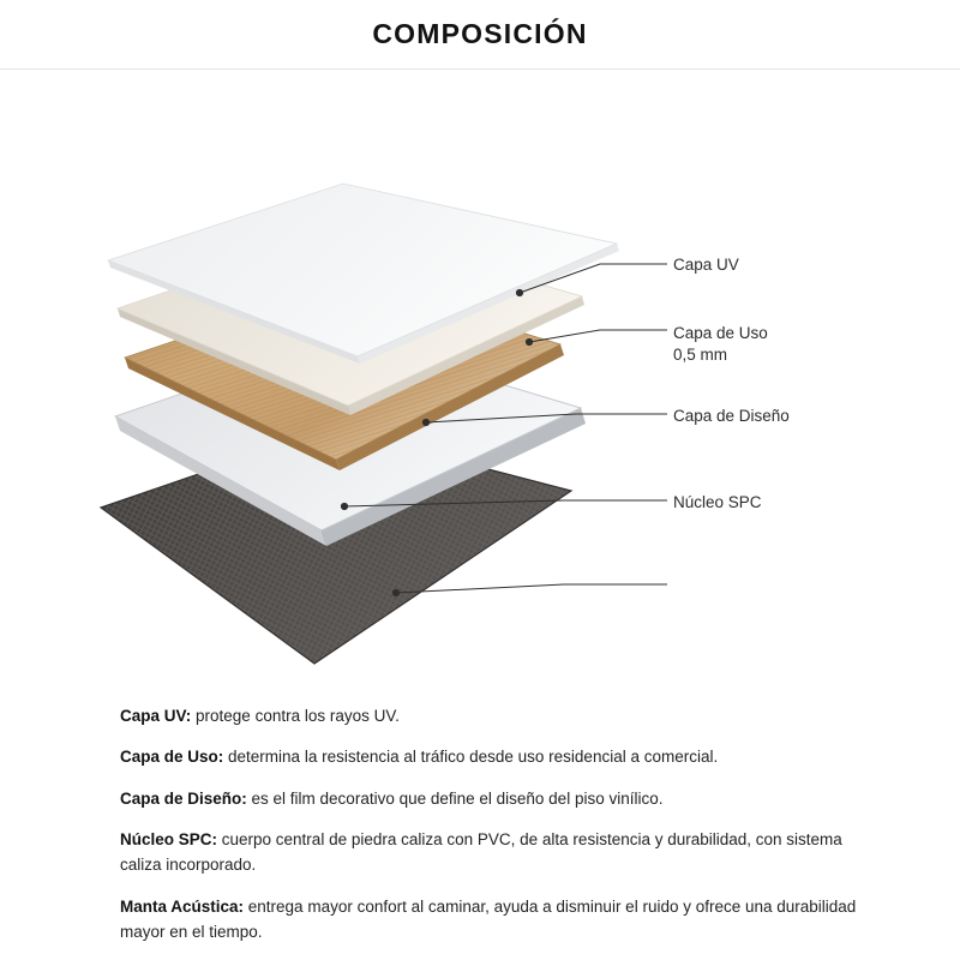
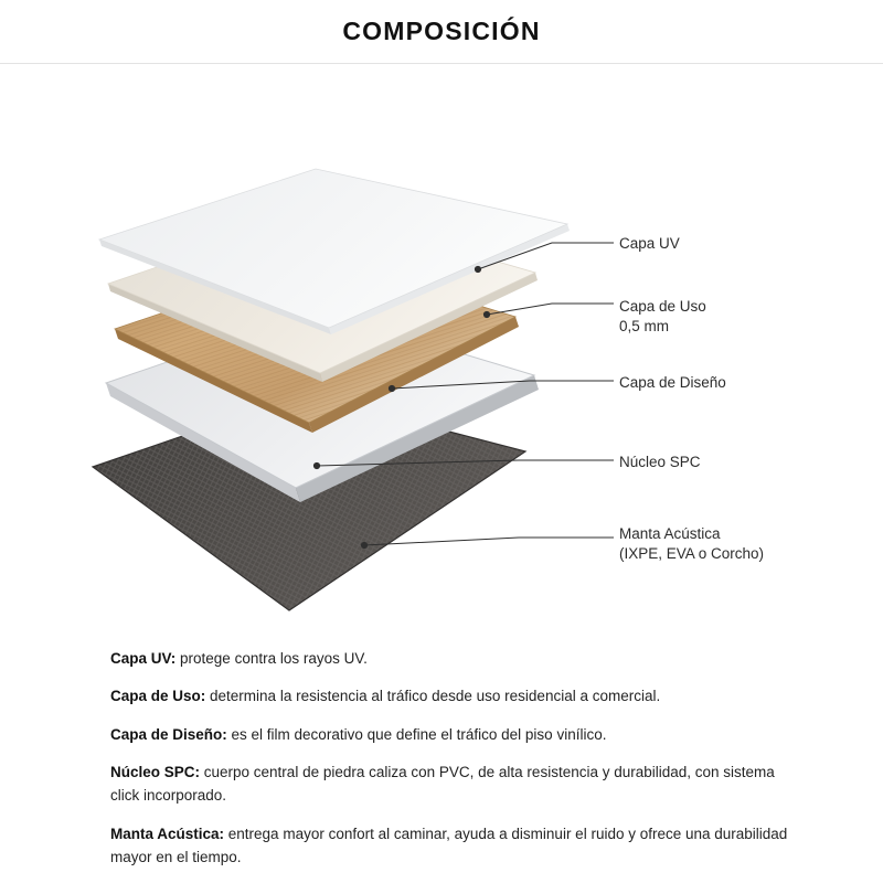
  COMPOSICIÓN
  Capa UV
  Capa de Uso
  0,5 mm
  Capa de Diseño
  Núcleo SPC
+ Manta Acústica
+ (IXPE, EVA o Corcho)
  Capa UV: protege contra los rayos UV.
  Capa de Uso: determina la resistencia al tráfico desde uso residencial a comercial.
- Capa de Diseño: es el film decorativo que define el diseño del piso vinílico.
+ Capa de Diseño: es el film decorativo que define el tráfico del piso vinílico.
- Núcleo SPC: cuerpo central de piedra caliza con PVC, de alta resistencia y durabilidad, con sistema caliza incorporado.
+ Núcleo SPC: cuerpo central de piedra caliza con PVC, de alta resistencia y durabilidad, con sistema click incorporado.
  Manta Acústica: entrega mayor confort al caminar, ayuda a disminuir el ruido y ofrece una durabilidad mayor en el tiempo.
